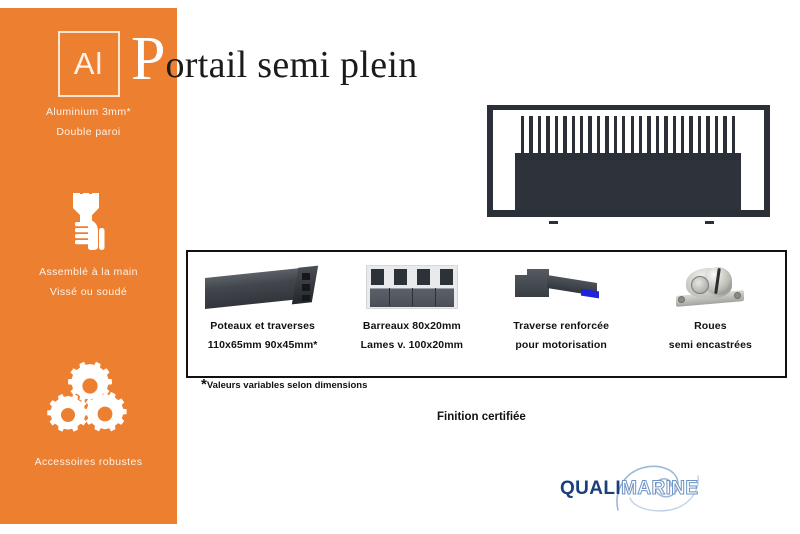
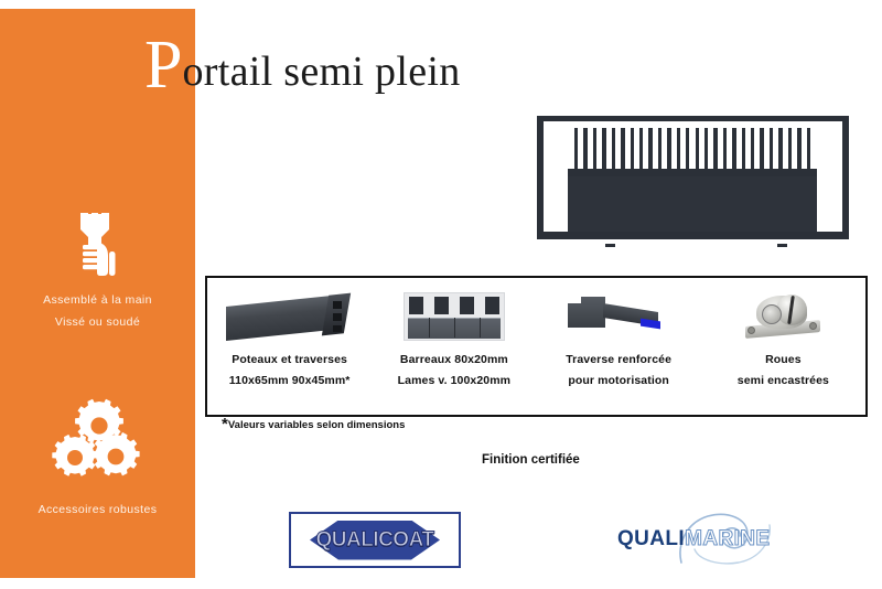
- Al
- Aluminium 3mm*
- Double paroi
  Assemblé à la main
  Vissé ou soudé
  Accessoires robustes
  P
  ortail semi plein
  Poteaux et traverses
  110x65mm 90x45mm*
  Barreaux 80x20mm
  Lames v. 100x20mm
  Traverse renforcée
  pour motorisation
  Roues
  semi encastrées
  *Valeurs variables selon dimensions
  Finition certifiée
+ QUALICOAT
  QUALIMARINE
